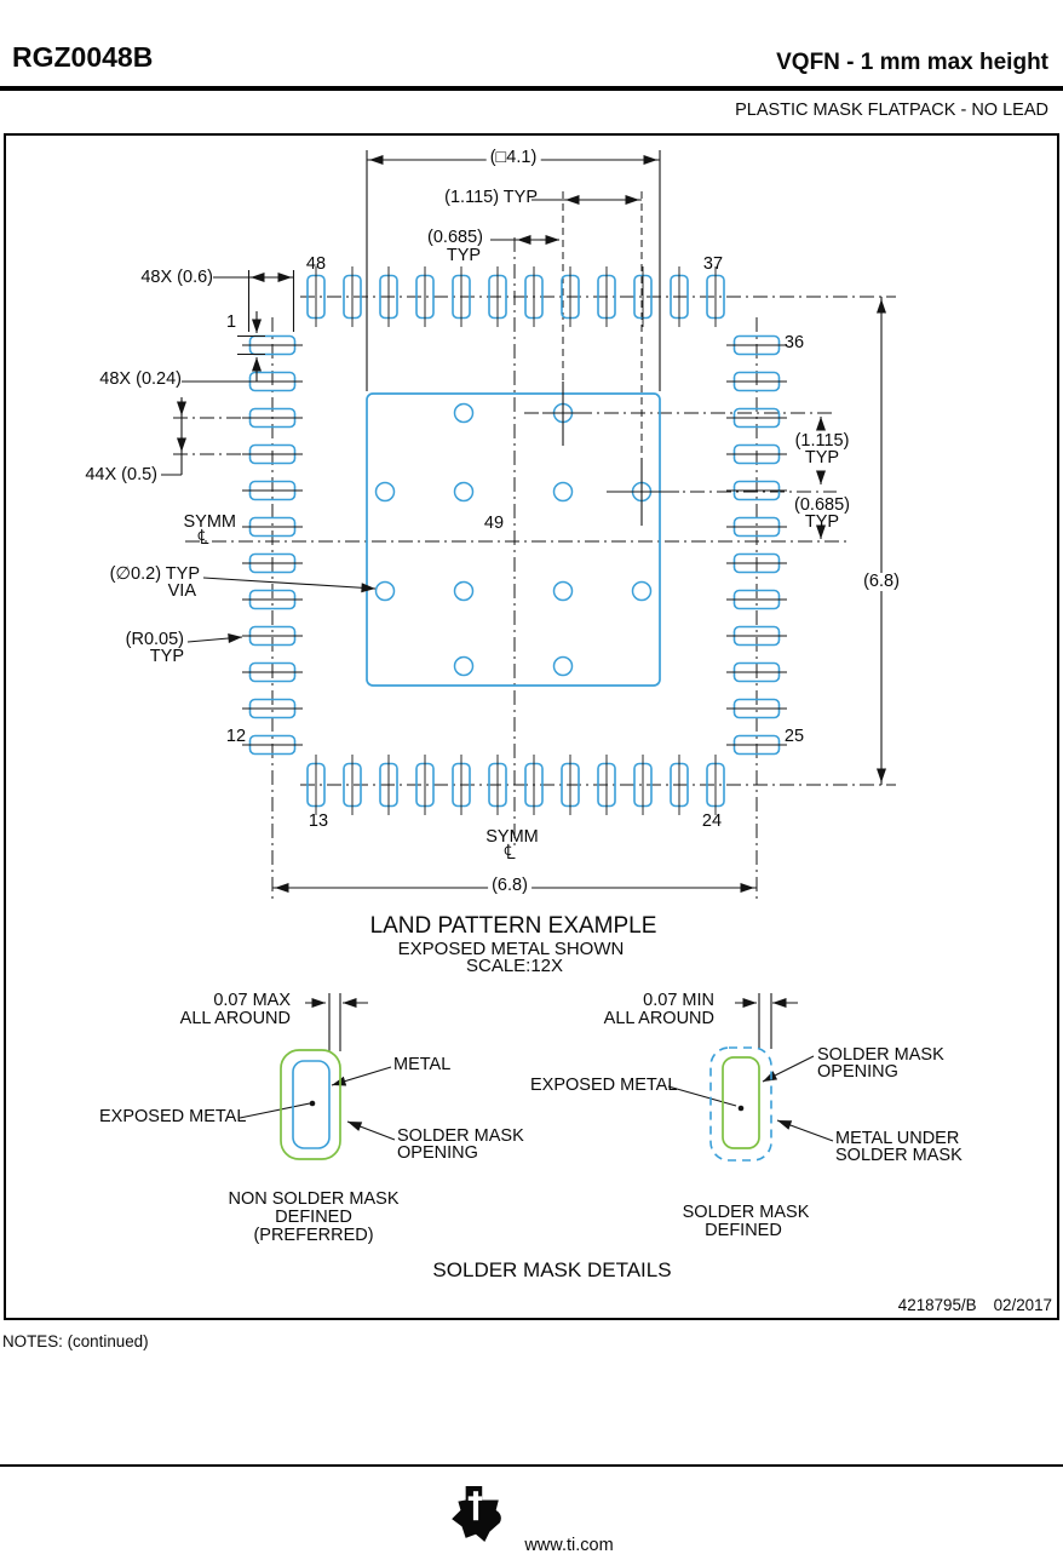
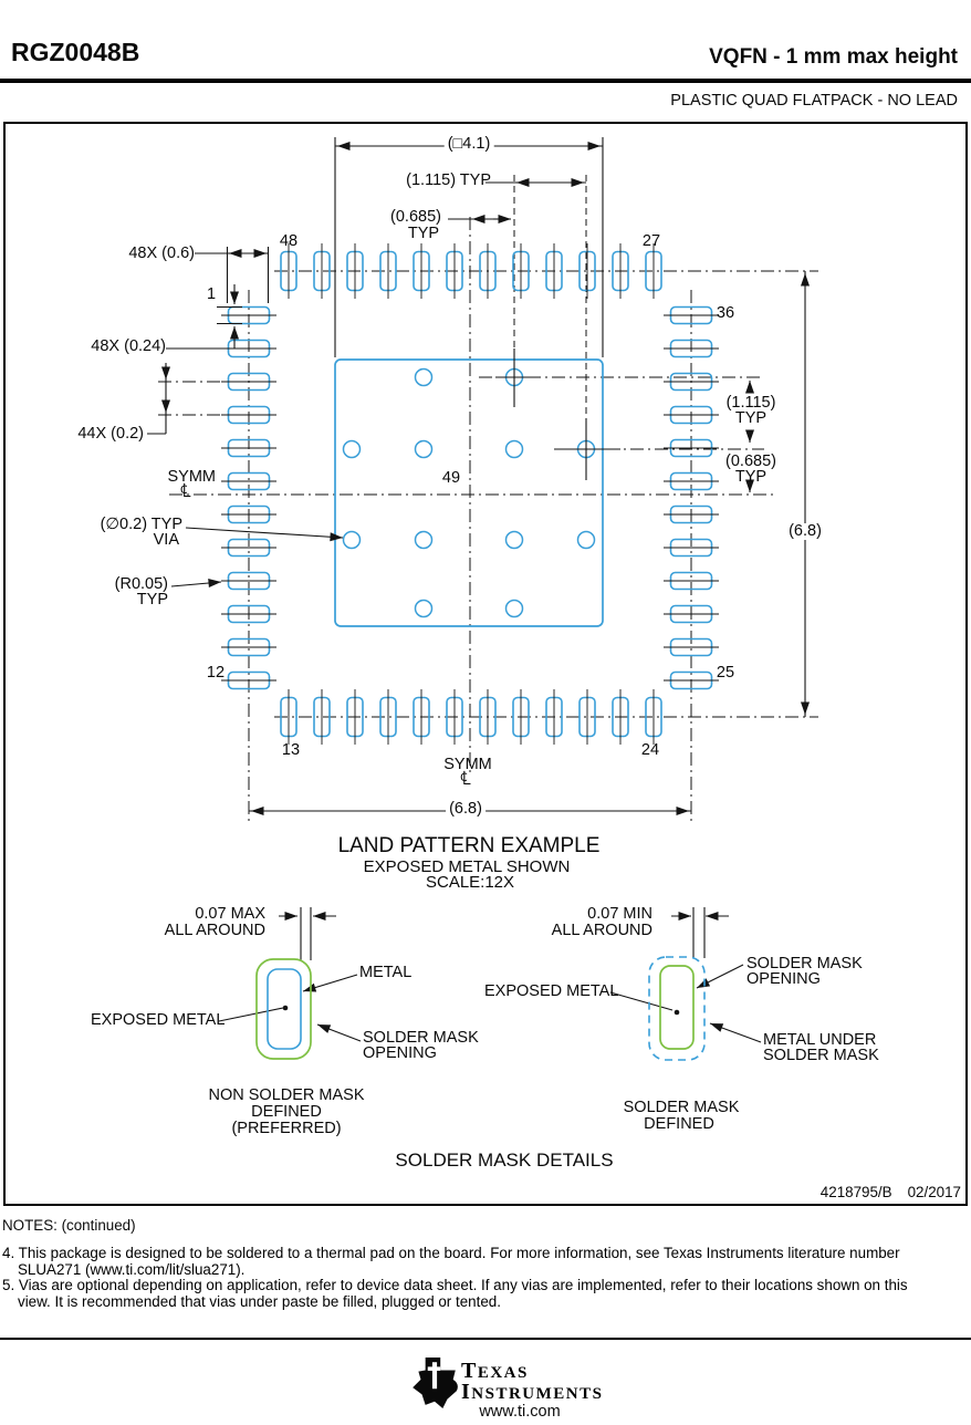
  RGZ0048B
  VQFN - 1 mm max height
- PLASTIC MASK FLATPACK - NO LEAD
+ PLASTIC QUAD FLATPACK - NO LEAD
  (□4.1)
  (1.115) TYP
  (0.685)
  TYP
  48
- 37
+ 27
  48X (0.6)
  1
  36
  48X (0.24)
- 44X (0.5)
+ 44X (0.2)
  SYMM
  ℄
  (∅0.2) TYP
  VIA
  (R0.05)
  TYP
  49
  (1.115)
  TYP
  (0.685)
  TYP
  (6.8)
  12
  25
  13
  24
  SYMM
  ℄
  (6.8)
  LAND PATTERN EXAMPLE
  EXPOSED METAL SHOWN
  SCALE:12X
  0.07 MAX
  ALL AROUND
  METAL
  EXPOSED METAL
  SOLDER MASK
  OPENING
  NON SOLDER MASK
  DEFINED
  (PREFERRED)
  0.07 MIN
  ALL AROUND
  SOLDER MASK
  OPENING
  EXPOSED METAL
  METAL UNDER
  SOLDER MASK
  SOLDER MASK
  DEFINED
  SOLDER MASK DETAILS
  4218795/B 02/2017
  NOTES: (continued)
+ 4. This package is designed to be soldered to a thermal pad on the board. For more information, see Texas Instruments literature number SLUA271 (www.ti.com/lit/slua271).
+ 5. Vias are optional depending on application, refer to device data sheet. If any vias are implemented, refer to their locations shown on this view. It is recommended that vias under paste be filled, plugged or tented.
+ TEXAS
+ INSTRUMENTS
  www.ti.com
